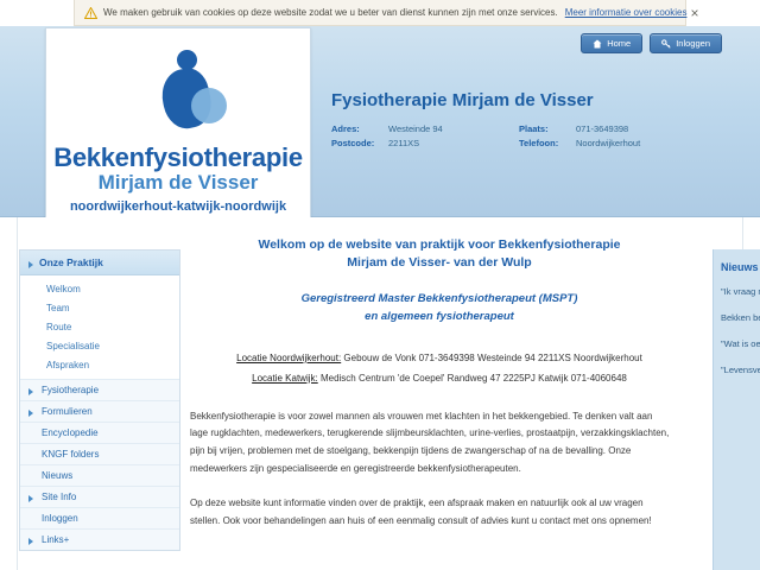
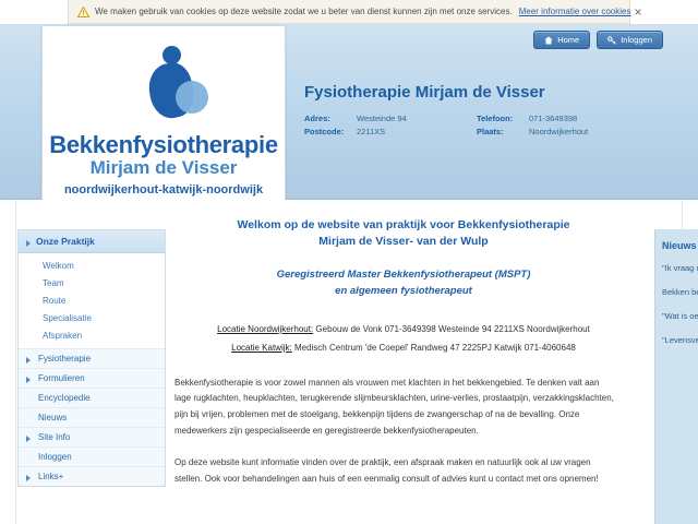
  We maken gebruik van cookies op deze website zodat we u beter van dienst kunnen zijn met onze services.
  Meer informatie over cookies
  ×
  Bekkenfysiotherapie
  Mirjam de Visser
  noordwijkerhout-katwijk-noordwijk
  Fysiotherapie Mirjam de Visser
  Adres:
  Westeinde 94
- Plaats:
+ Telefoon:
  071-3649398
  Postcode:
  2211XS
- Telefoon:
+ Plaats:
  Noordwijkerhout
  Home
  Inloggen
  Onze Praktijk
  Welkom
  Team
  Route
  Specialisatie
  Afspraken
  Fysiotherapie
  Formulieren
  Encyclopedie
- KNGF folders
  Nieuws
  Site Info
  Inloggen
  Links+
  Welkom op de website van praktijk voor Bekkenfysiotherapie
  Mirjam de Visser- van der Wulp
  Geregistreerd Master Bekkenfysiotherapeut (MSPT)
  en algemeen fysiotherapeut
  Locatie Noordwijkerhout: Gebouw de Vonk 071-3649398 Westeinde 94 2211XS Noordwijkerhout
  Locatie Katwijk: Medisch Centrum 'de Coepel' Randweg 47 2225PJ Katwijk 071-4060648
- Bekkenfysiotherapie is voor zowel mannen als vrouwen met klachten in het bekkengebied. Te denken valt aan lage rugklachten, medewerkers, terugkerende slijmbeursklachten, urine-verlies, prostaatpijn, verzakkingsklachten, pijn bij vrijen, problemen met de stoelgang, bekkenpijn tijdens de zwangerschap of na de bevalling. Onze medewerkers zijn gespecialiseerde en geregistreerde bekkenfysiotherapeuten.
+ Bekkenfysiotherapie is voor zowel mannen als vrouwen met klachten in het bekkengebied. Te denken valt aan lage rugklachten, heupklachten, terugkerende slijmbeursklachten, urine-verlies, prostaatpijn, verzakkingsklachten, pijn bij vrijen, problemen met de stoelgang, bekkenpijn tijdens de zwangerschap of na de bevalling. Onze medewerkers zijn gespecialiseerde en geregistreerde bekkenfysiotherapeuten.
  Op deze website kunt informatie vinden over de praktijk, een afspraak maken en natuurlijk ook al uw vragen stellen. Ook voor behandelingen aan huis of een eenmalig consult of advies kunt u contact met ons opnemen!
  Nieuws
